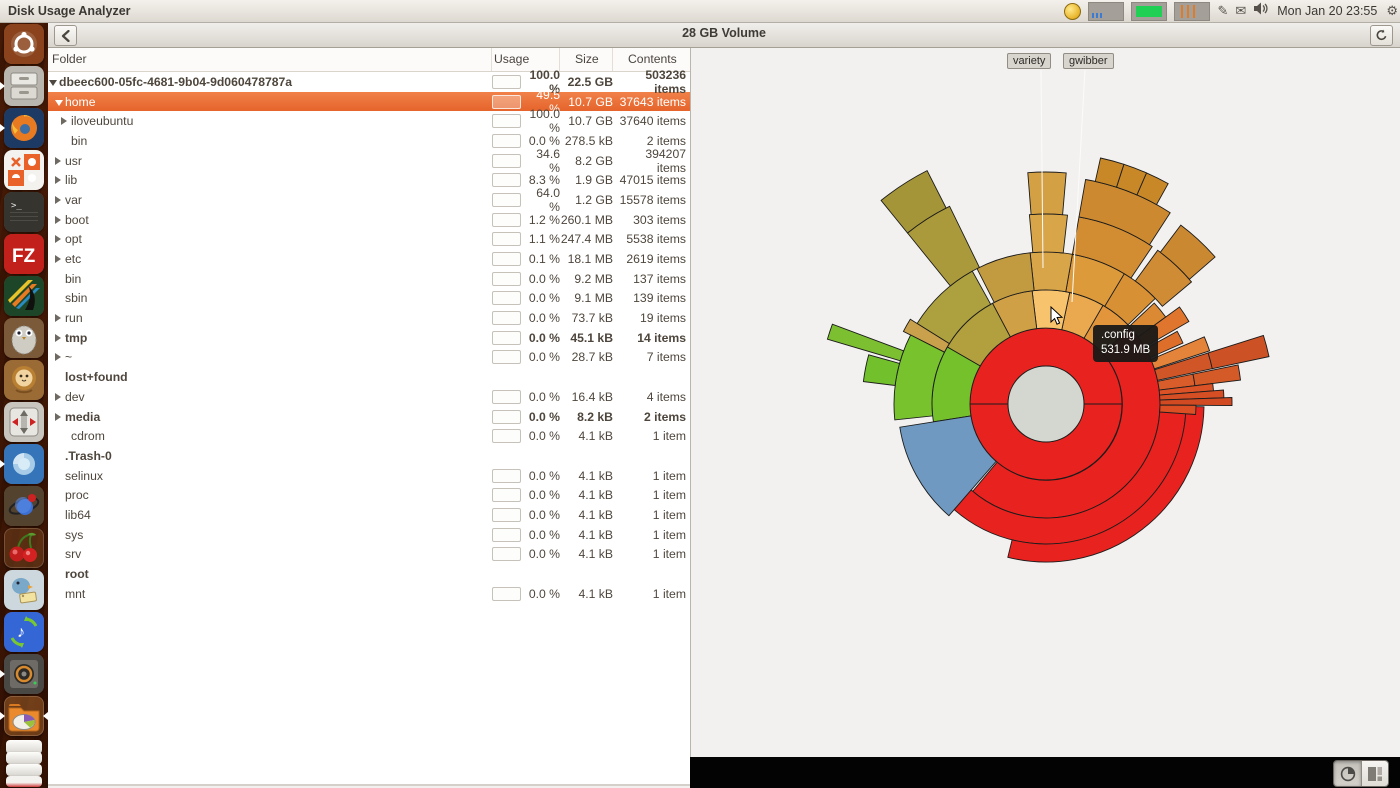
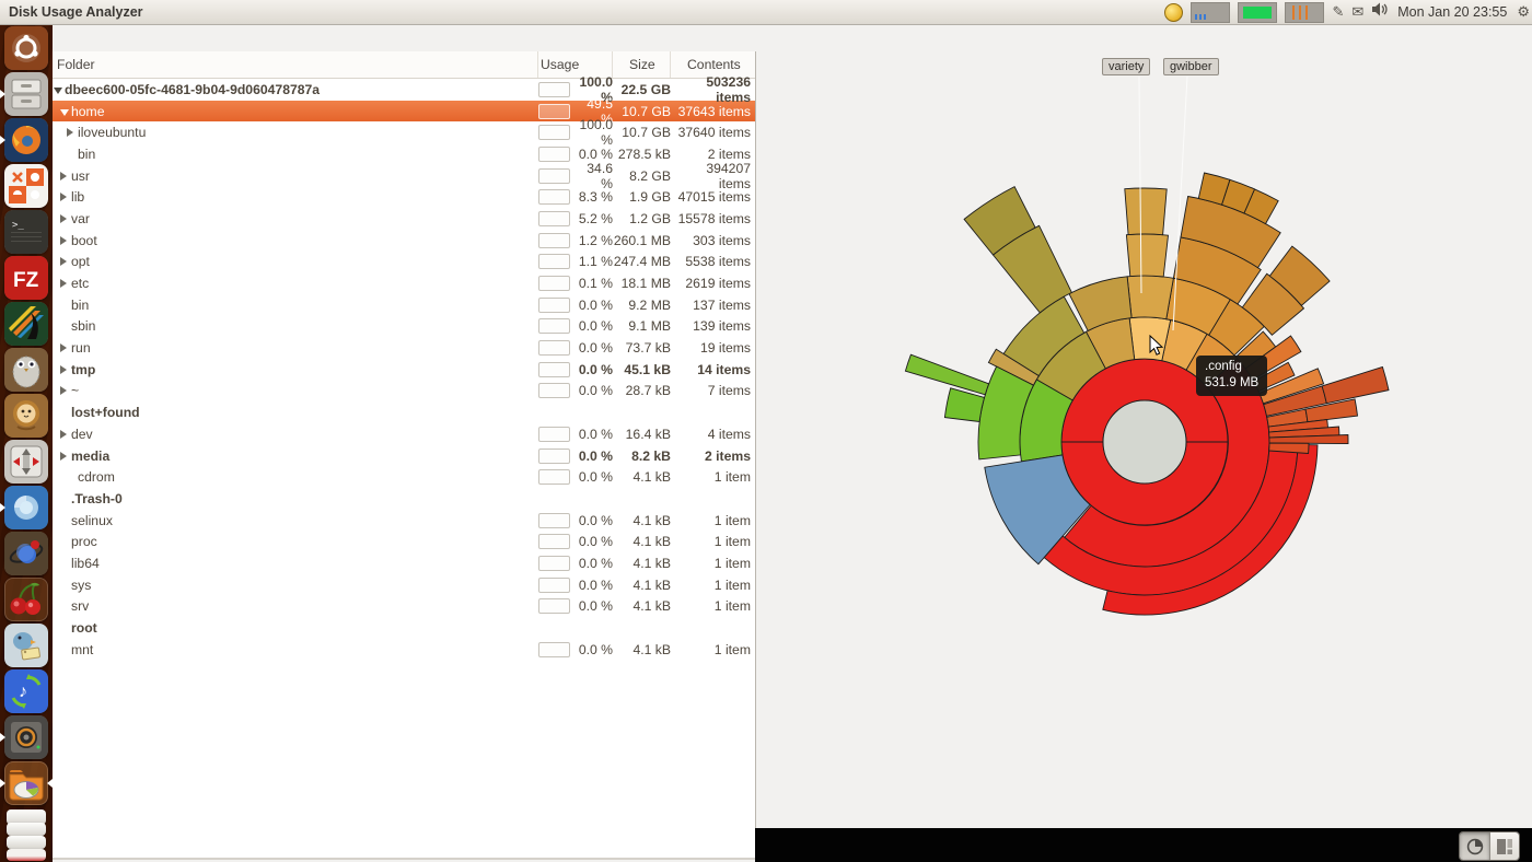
  Disk Usage Analyzer
  ✎
  ✉
  Mon Jan 20 23:55
  ⚙
  >_
  FZ
  ♪
- 28 GB Volume
  Folder
  Usage
  Size
  Contents
  dbeec600-05fc-4681-9b04-9d060478787a
  100.0 %
  22.5 GB
  503236 items
  home
  49.5 %
  10.7 GB
  37643 items
  iloveubuntu
  100.0 %
  10.7 GB
  37640 items
  bin
  0.0 %
  278.5 kB
  2 items
  usr
  34.6 %
  8.2 GB
  394207 items
  lib
  8.3 %
  1.9 GB
  47015 items
  var
- 64.0 %
+ 5.2 %
  1.2 GB
  15578 items
  boot
  1.2 %
  260.1 MB
  303 items
  opt
  1.1 %
  247.4 MB
  5538 items
  etc
  0.1 %
  18.1 MB
  2619 items
  bin
  0.0 %
  9.2 MB
  137 items
  sbin
  0.0 %
  9.1 MB
  139 items
  run
  0.0 %
  73.7 kB
  19 items
  tmp
  0.0 %
  45.1 kB
  14 items
  ~
  0.0 %
  28.7 kB
  7 items
  lost+found
  dev
  0.0 %
  16.4 kB
  4 items
  media
  0.0 %
  8.2 kB
  2 items
  cdrom
  0.0 %
  4.1 kB
  1 item
  .Trash-0
  selinux
  0.0 %
  4.1 kB
  1 item
  proc
  0.0 %
  4.1 kB
  1 item
  lib64
  0.0 %
  4.1 kB
  1 item
  sys
  0.0 %
  4.1 kB
  1 item
  srv
  0.0 %
  4.1 kB
  1 item
  root
  mnt
  0.0 %
  4.1 kB
  1 item
  variety
  gwibber
  .config
  531.9 MB
